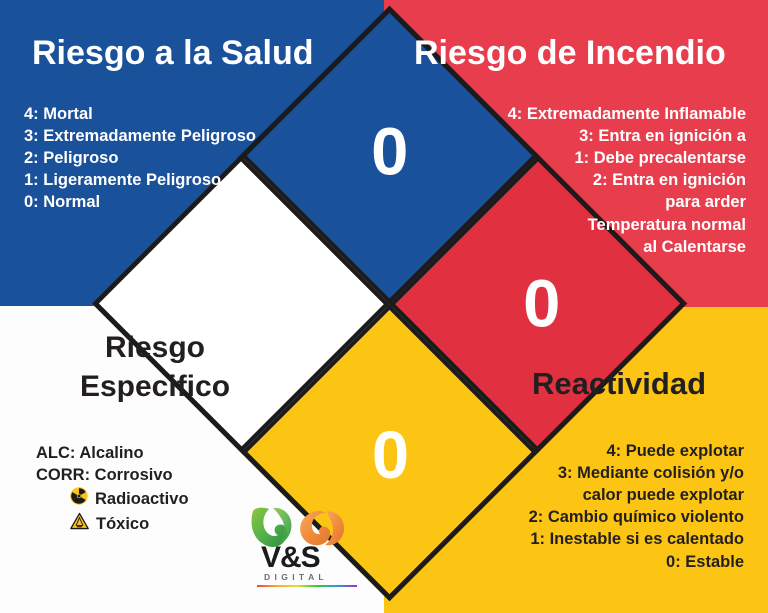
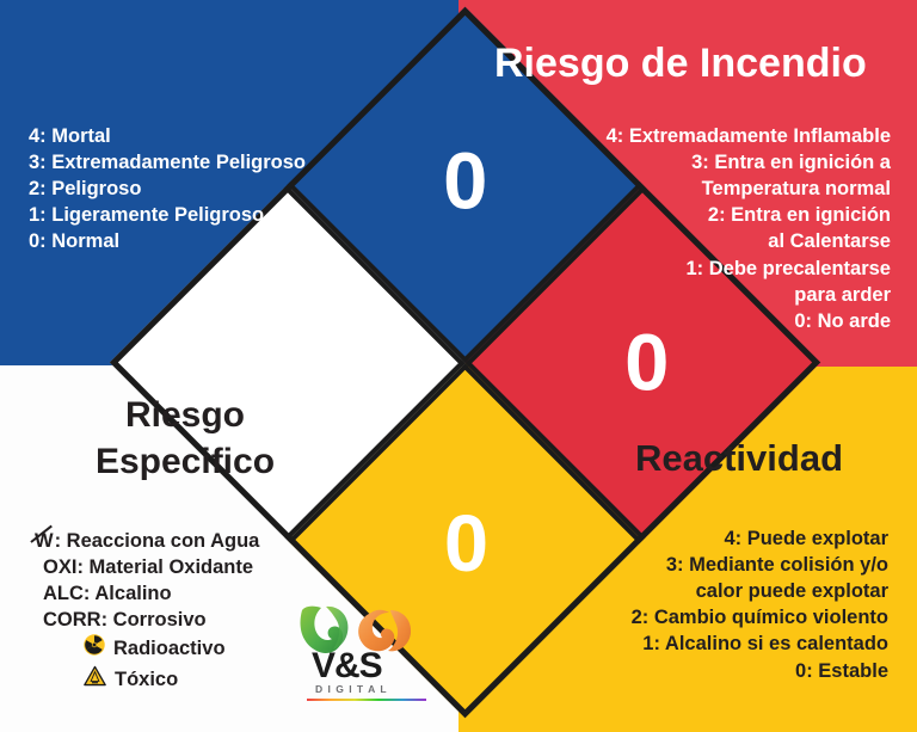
- Riesgo a la Salud
  Riesgo de Incendio
  Riesgo
  Especifico
  Reactividad
  4: Mortal
  3: Extremadamente Peligroso
  2: Peligroso
  1: Ligeramente Peligroso
  0: Normal
  4: Extremadamente Inflamable
  3: Entra en ignición a
- 1: Debe precalentarse
+ Temperatura normal
  2: Entra en ignición
- para arder
+ al Calentarse
- Temperatura normal
+ 1: Debe precalentarse
- al Calentarse
+ para arder
+ 0: No arde
+ W: Reacciona con Agua
+ OXI: Material Oxidante
  ALC: Alcalino
  CORR: Corrosivo
  Radioactivo
  Tóxico
  4: Puede explotar
  3: Mediante colisión y/o
  calor puede explotar
  2: Cambio químico violento
- 1: Inestable si es calentado
+ 1: Alcalino si es calentado
  0: Estable
  V&S
  D I G I T A L
